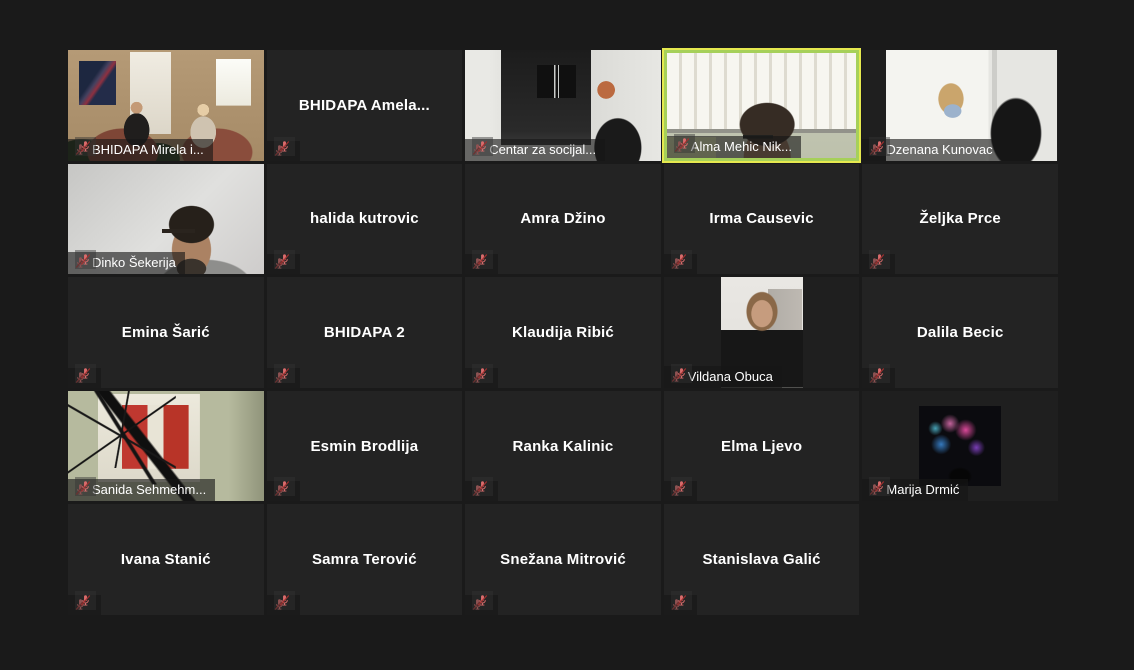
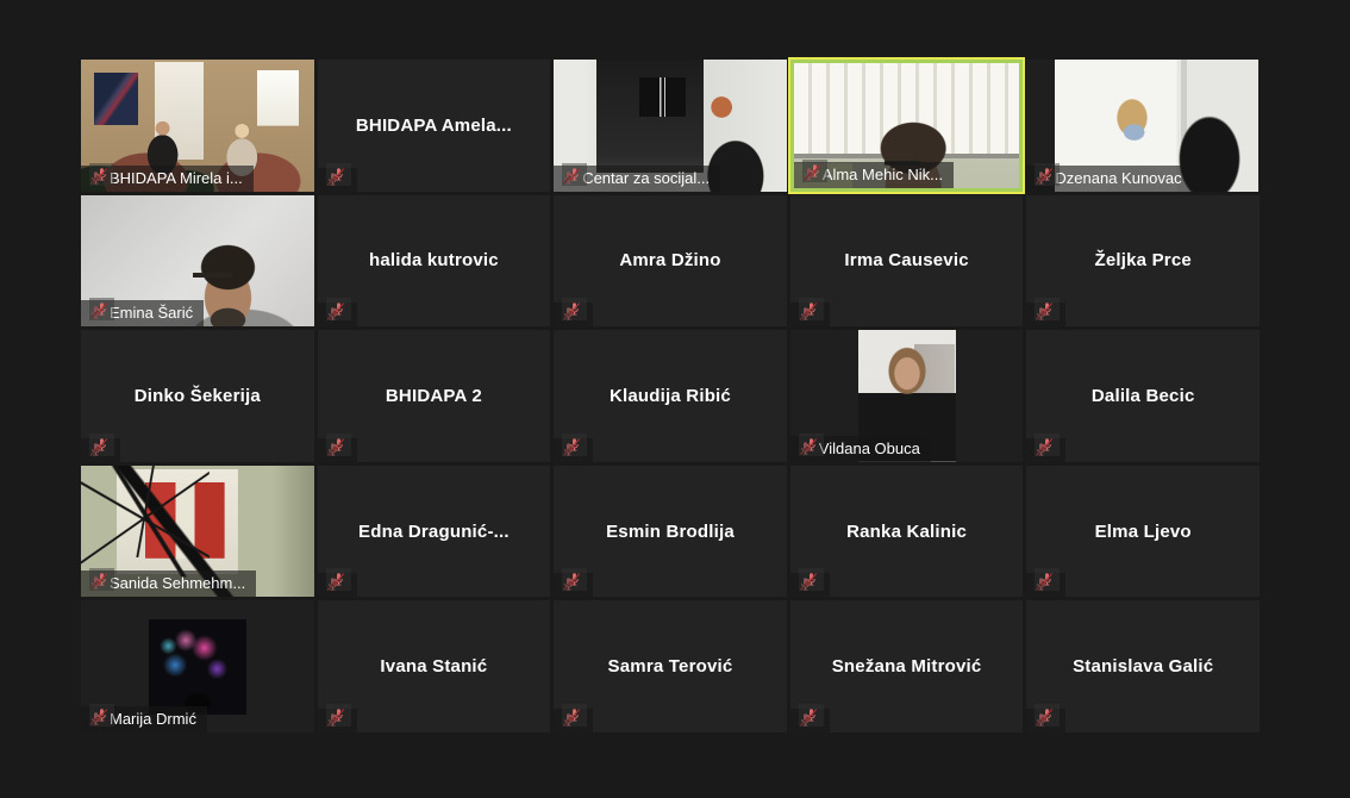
  BHIDAPA Mirela i...
  BHIDAPA Amela...
  Centar za socijal...
  Alma Mehic Nik...
  Dzenana Kunovac
- Dinko Šekerija
+ Emina Šarić
  halida kutrovic
  Amra Džino
  Irma Causevic
  Željka Prce
- Emina Šarić
+ Dinko Šekerija
  BHIDAPA 2
  Klaudija Ribić
  Vildana Obuca
  Dalila Becic
  Sanida Sehmehm...
+ Edna Dragunić-...
  Esmin Brodlija
  Ranka Kalinic
  Elma Ljevo
  Marija Drmić
  Ivana Stanić
  Samra Terović
  Snežana Mitrović
  Stanislava Galić
